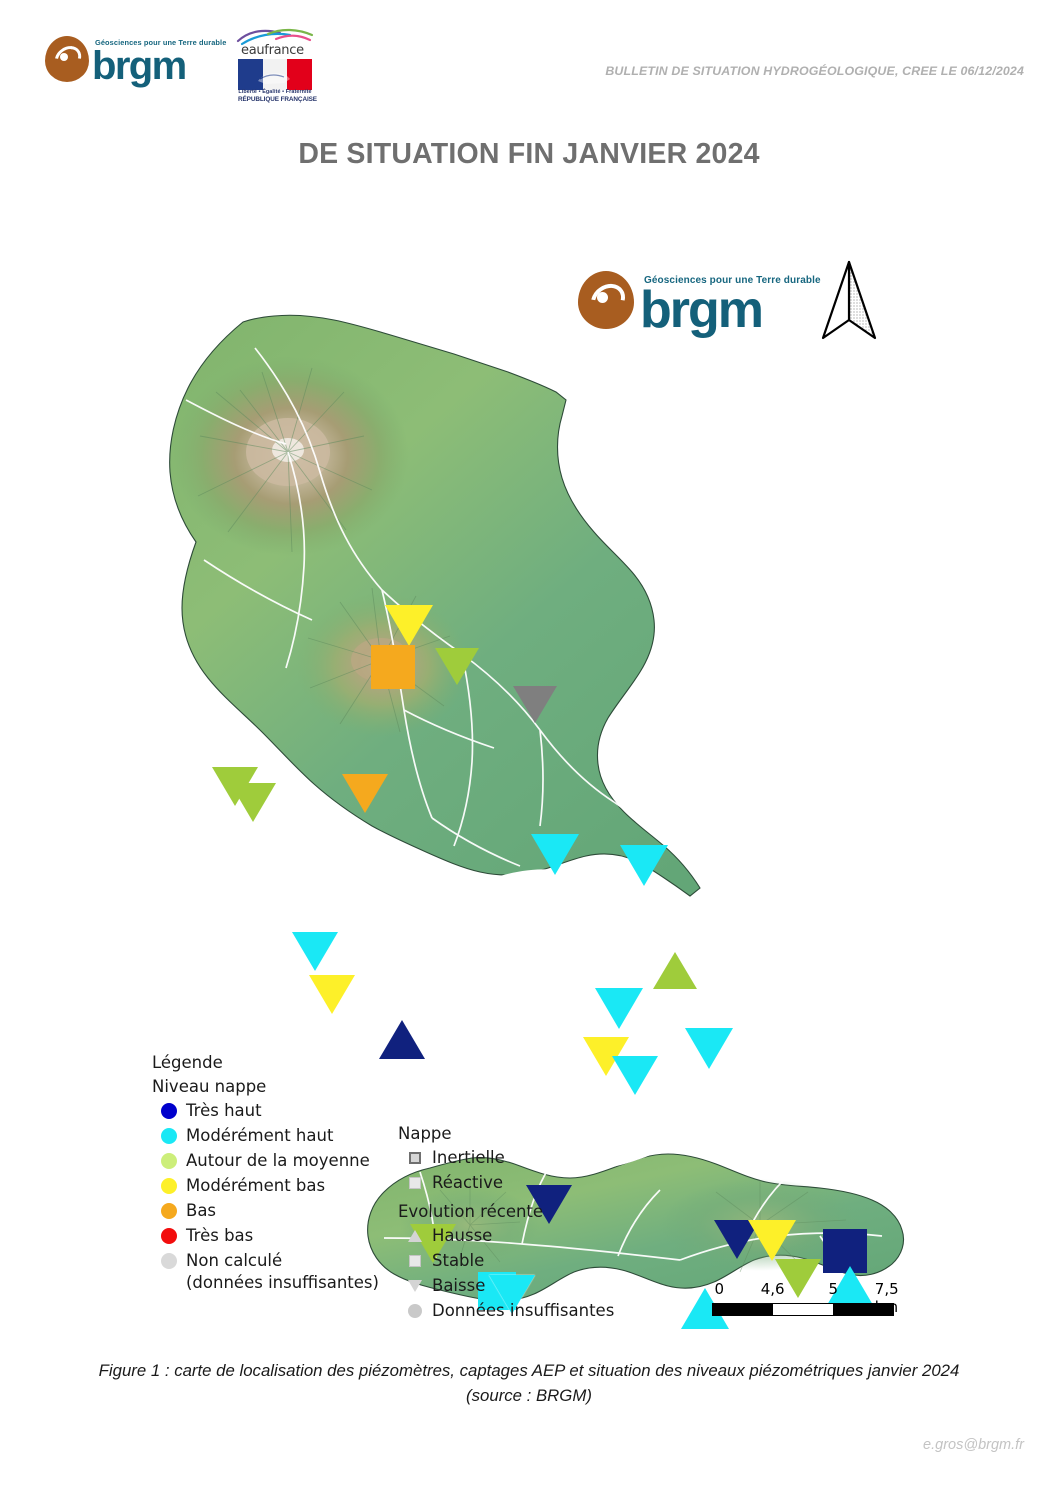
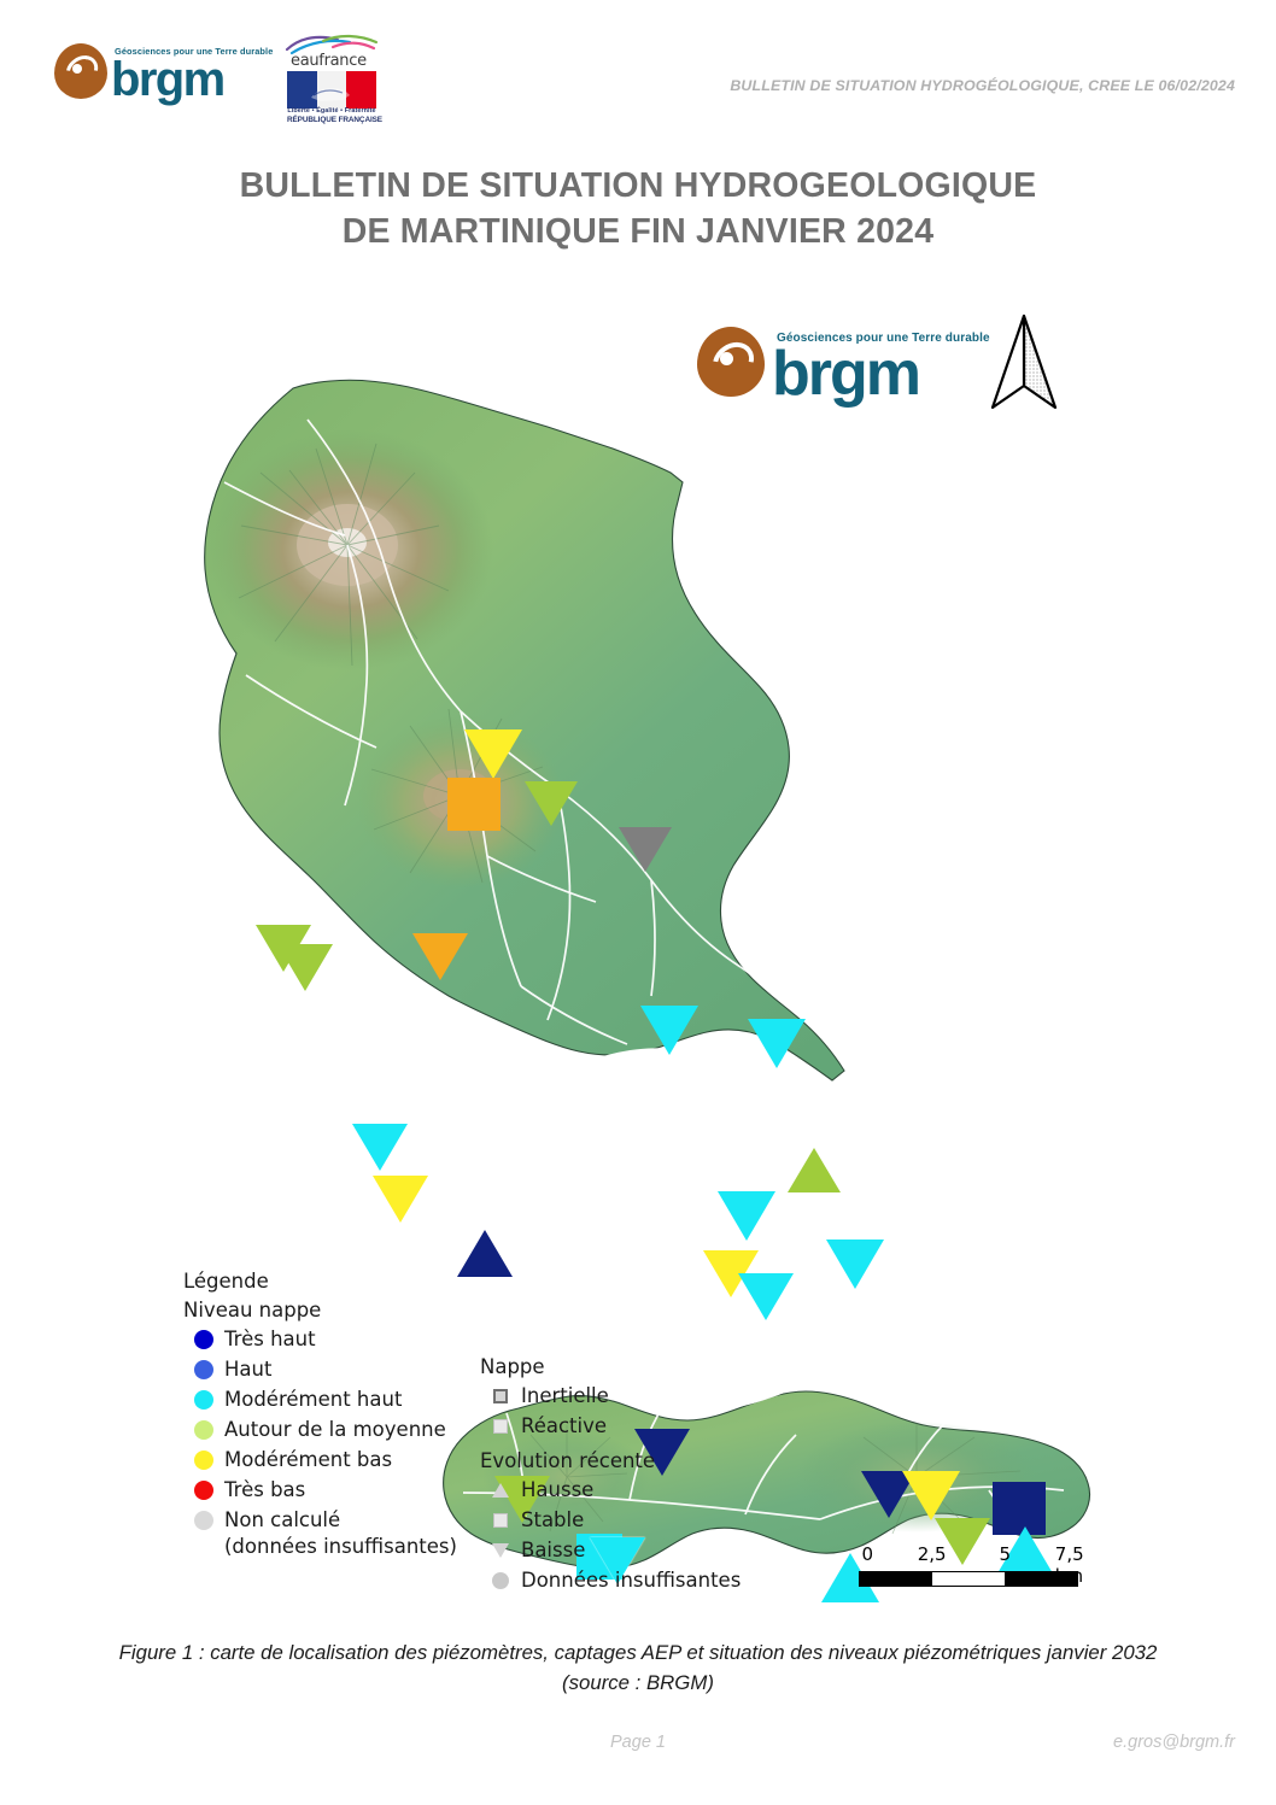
  Géosciences pour une Terre durable
  brgm
  eaufrance
- BULLETIN DE SITUATION HYDROGÉOLOGIQUE, CREE LE 06/12/2024
+ BULLETIN DE SITUATION HYDROGÉOLOGIQUE, CREE LE 06/02/2024
+ BULLETIN DE SITUATION HYDROGEOLOGIQUE
- DE SITUATION FIN JANVIER 2024
+ DE MARTINIQUE FIN JANVIER 2024
  Géosciences pour une Terre durable
  brgm
  Légende
  Niveau nappe
  Très haut
+ Haut
  Modérément haut
  Autour de la moyenne
  Modérément bas
- Bas
  Très bas
  Non calculé
  (données insuffisantes)
  Nappe
  Inertielle
  Réactive
  Evolution récente
  Hausse
  Stable
  Baisse
  Données insuffisantes
  0
- 4,6
+ 2,5
  5
- Figure 1 : carte de localisation des piézomètres, captages AEP et situation des niveaux piézométriques janvier 2024 (source : BRGM)
+ Figure 1 : carte de localisation des piézomètres, captages AEP et situation des niveaux piézométriques janvier 2032 (source : BRGM)
+ Page 1
  e.gros@brgm.fr
